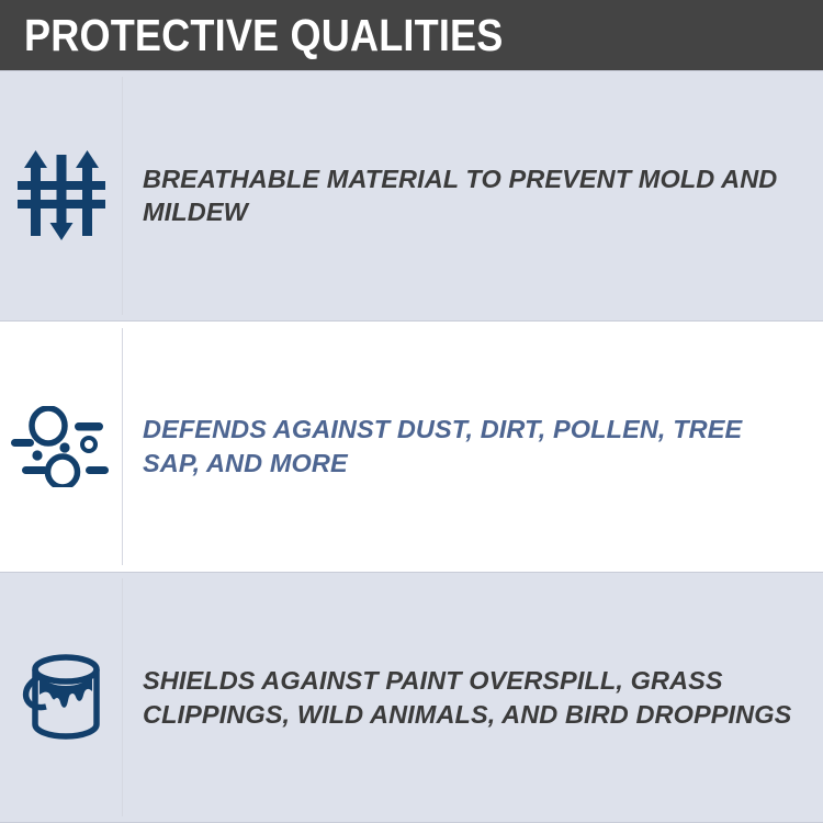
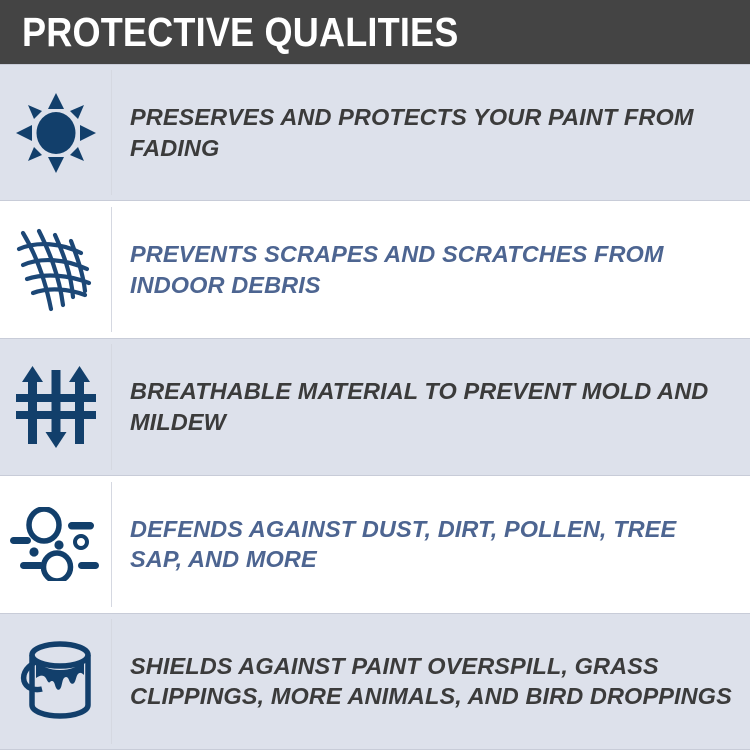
  PROTECTIVE QUALITIES
+ PRESERVES AND PROTECTS YOUR PAINT FROM FADING
+ PREVENTS SCRAPES AND SCRATCHES FROM INDOOR DEBRIS
  BREATHABLE MATERIAL TO PREVENT MOLD AND MILDEW
  DEFENDS AGAINST DUST, DIRT, POLLEN, TREE SAP, AND MORE
- SHIELDS AGAINST PAINT OVERSPILL, GRASS CLIPPINGS, WILD ANIMALS, AND BIRD DROPPINGS
+ SHIELDS AGAINST PAINT OVERSPILL, GRASS CLIPPINGS, MORE ANIMALS, AND BIRD DROPPINGS
